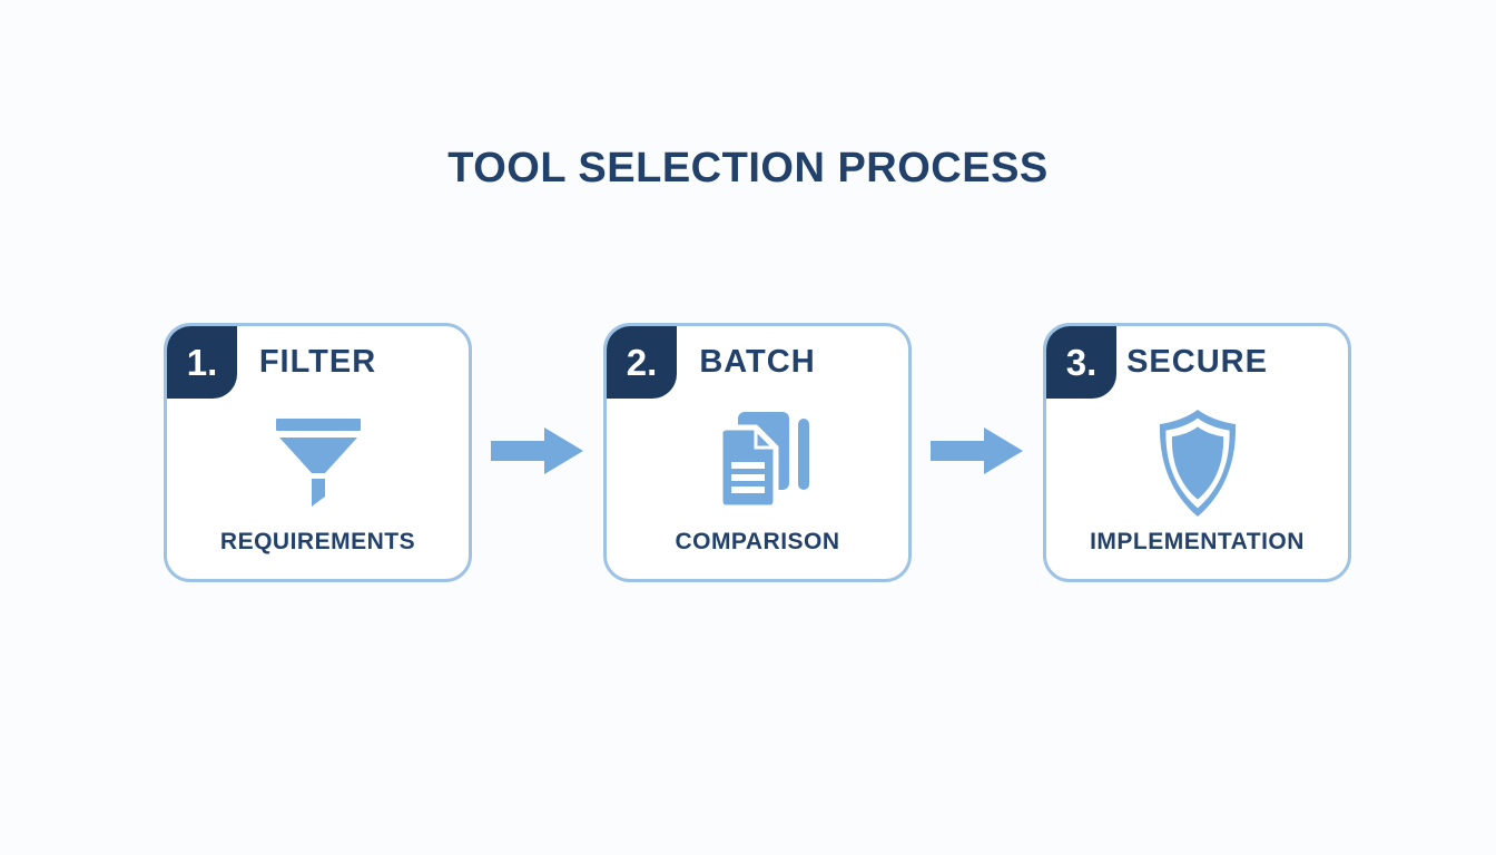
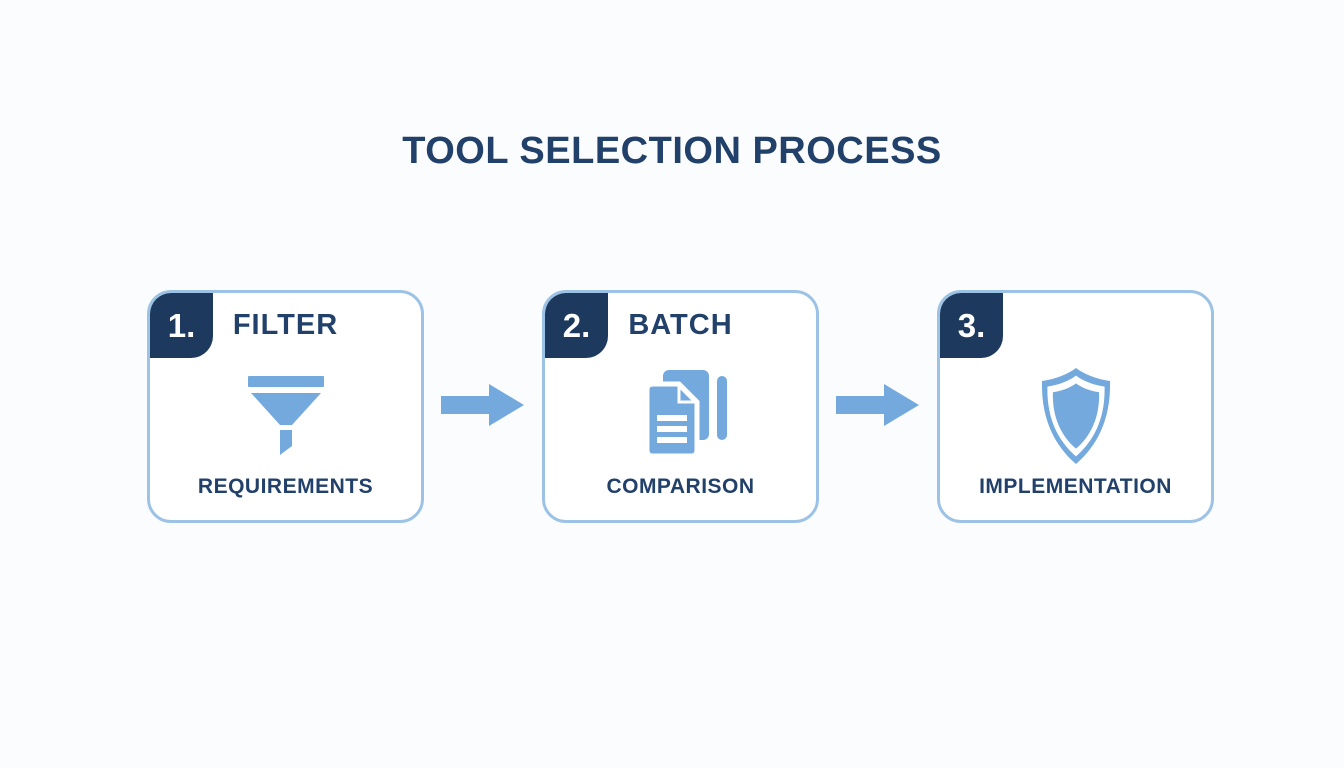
  TOOL SELECTION PROCESS
  1.
  FILTER
  REQUIREMENTS
  2.
  BATCH
  COMPARISON
  3.
- SECURE
  IMPLEMENTATION
